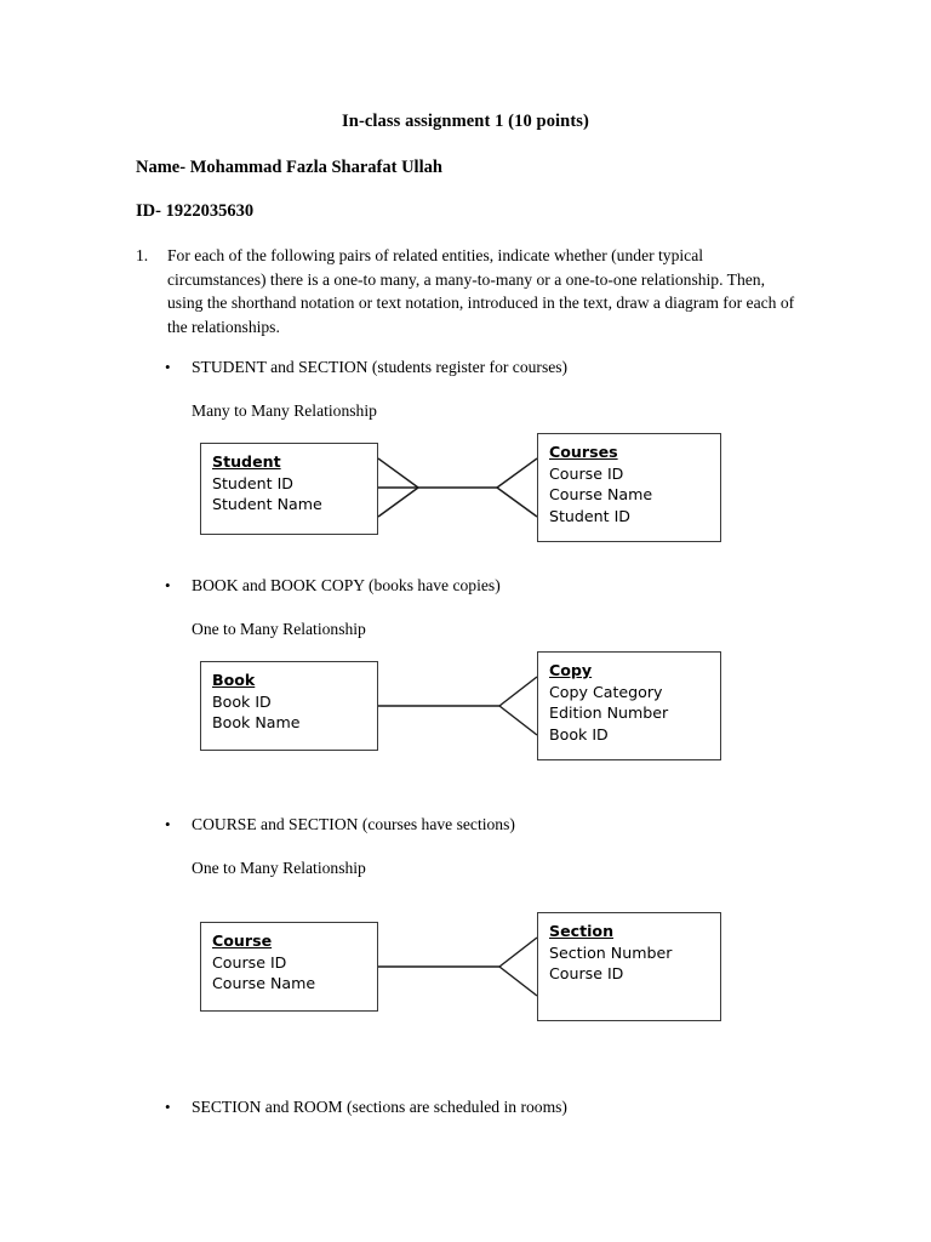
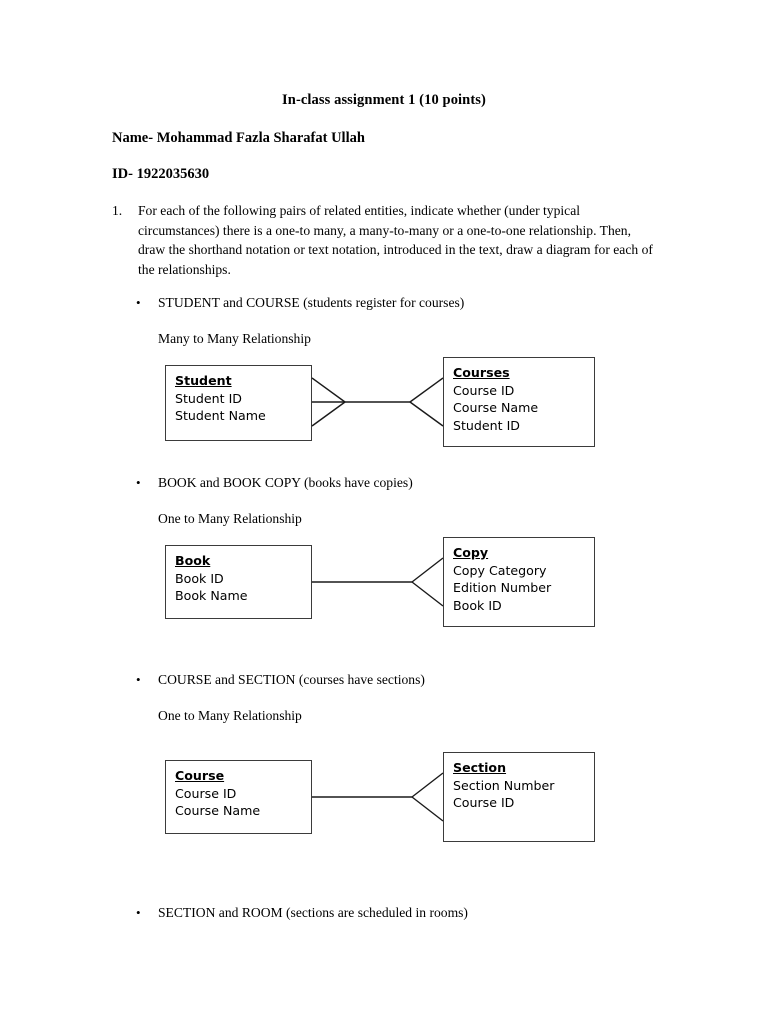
  In-class assignment 1 (10 points)
  Name- Mohammad Fazla Sharafat Ullah
  ID- 1922035630
  1.
- For each of the following pairs of related entities, indicate whether (under typical circumstances) there is a one-to many, a many-to-many or a one-to-one relationship. Then, using the shorthand notation or text notation, introduced in the text, draw a diagram for each of the relationships.
+ For each of the following pairs of related entities, indicate whether (under typical circumstances) there is a one-to many, a many-to-many or a one-to-one relationship. Then, draw the shorthand notation or text notation, introduced in the text, draw a diagram for each of the relationships.
  •
- STUDENT and SECTION (students register for courses)
+ STUDENT and COURSE (students register for courses)
  Many to Many Relationship
  Student
  Student ID
  Student Name
  Courses
  Course ID
  Course Name
  Student ID
  •
  BOOK and BOOK COPY (books have copies)
  One to Many Relationship
  Book
  Book ID
  Book Name
  Copy
  Copy Category
  Edition Number
  Book ID
  •
  COURSE and SECTION (courses have sections)
  One to Many Relationship
  Course
  Course ID
  Course Name
  Section
  Section Number
  Course ID
  •
  SECTION and ROOM (sections are scheduled in rooms)
